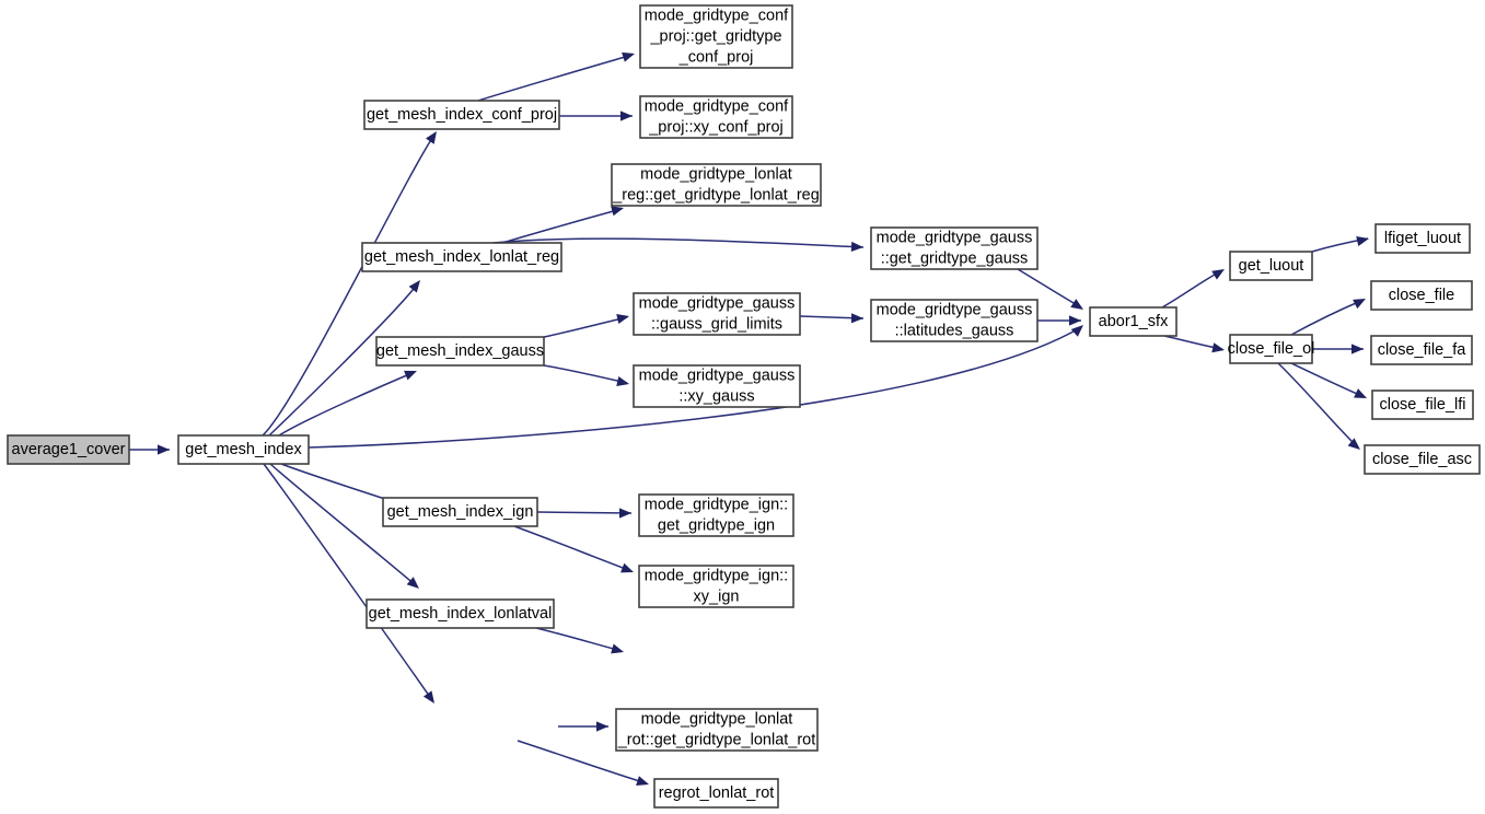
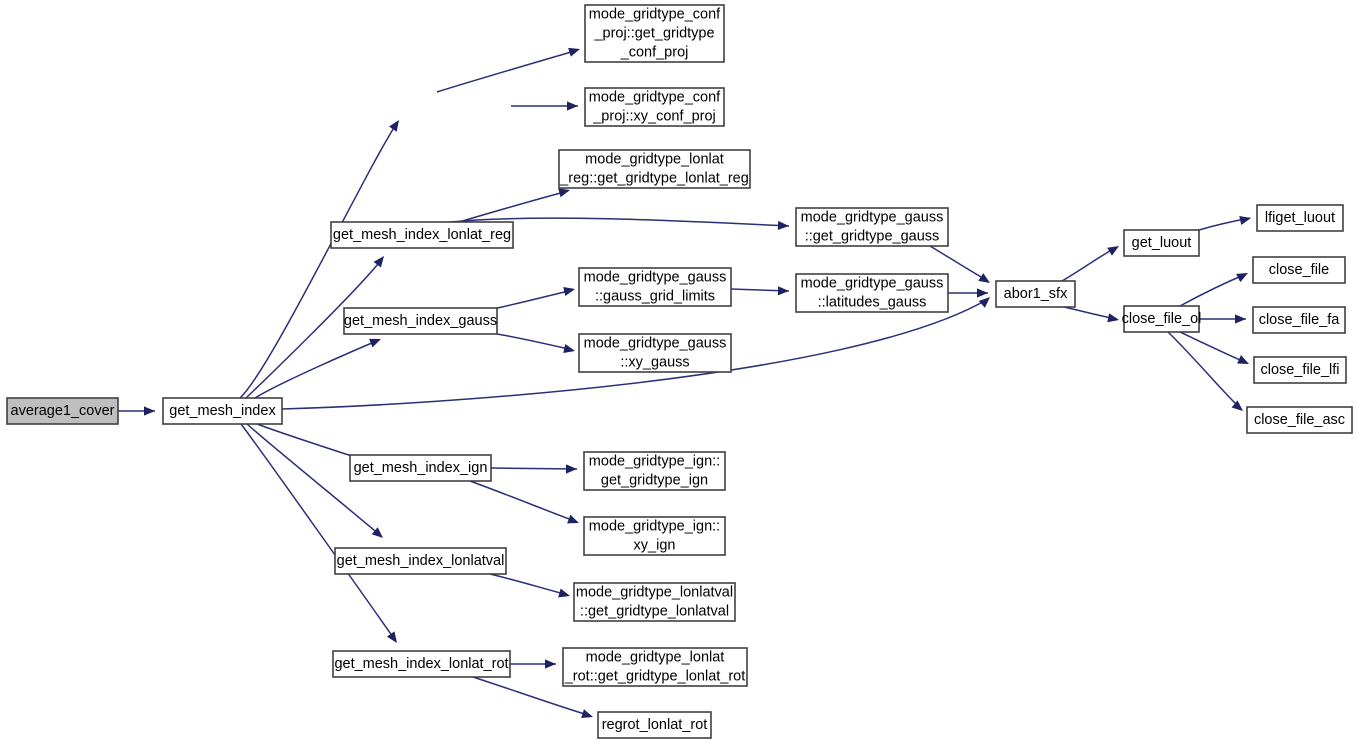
  average1_cover
  get_mesh_index
- get_mesh_index_conf_proj
  mode_gridtype_conf
  _proj::get_gridtype
  _conf_proj
  mode_gridtype_conf
  _proj::xy_conf_proj
  get_mesh_index_lonlat_reg
  mode_gridtype_lonlat
  _reg::get_gridtype_lonlat_reg
  get_mesh_index_gauss
  mode_gridtype_gauss
  ::gauss_grid_limits
  mode_gridtype_gauss
  ::xy_gauss
  mode_gridtype_gauss
  ::get_gridtype_gauss
  mode_gridtype_gauss
  ::latitudes_gauss
  abor1_sfx
  get_luout
  close_file_ol
  lfiget_luout
  close_file
  close_file_fa
  close_file_lfi
  close_file_asc
  get_mesh_index_ign
  mode_gridtype_ign::
  get_gridtype_ign
  mode_gridtype_ign::
  xy_ign
  get_mesh_index_lonlatval
+ mode_gridtype_lonlatval
+ ::get_gridtype_lonlatval
+ get_mesh_index_lonlat_rot
  mode_gridtype_lonlat
  _rot::get_gridtype_lonlat_rot
  regrot_lonlat_rot
